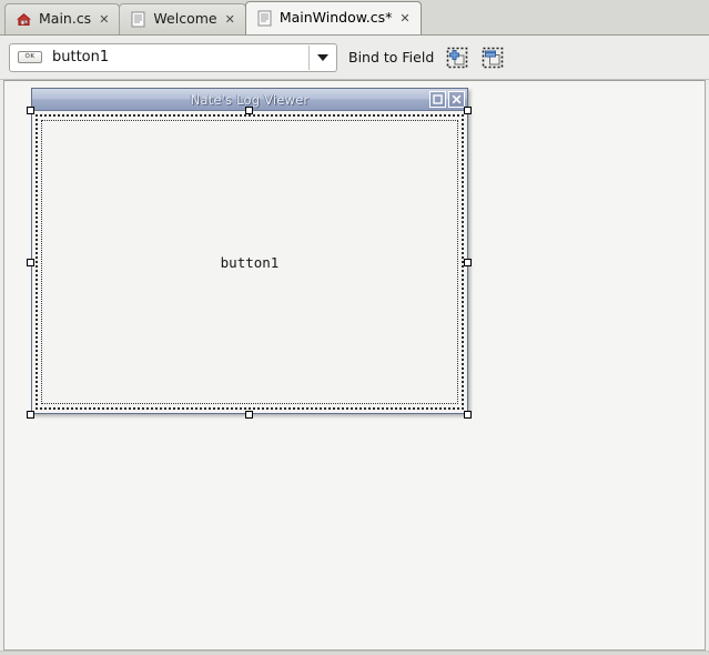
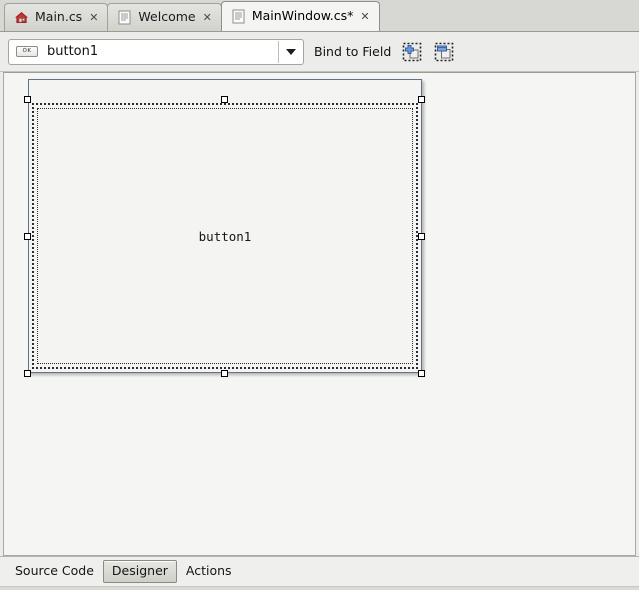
  Main.cs
  ✕
  Welcome
  ✕
  MainWindow.cs*
  ✕
  button1
  Bind to Field
- Nate's Log Viewer
  button1
+ Source Code
+ Designer
+ Actions
